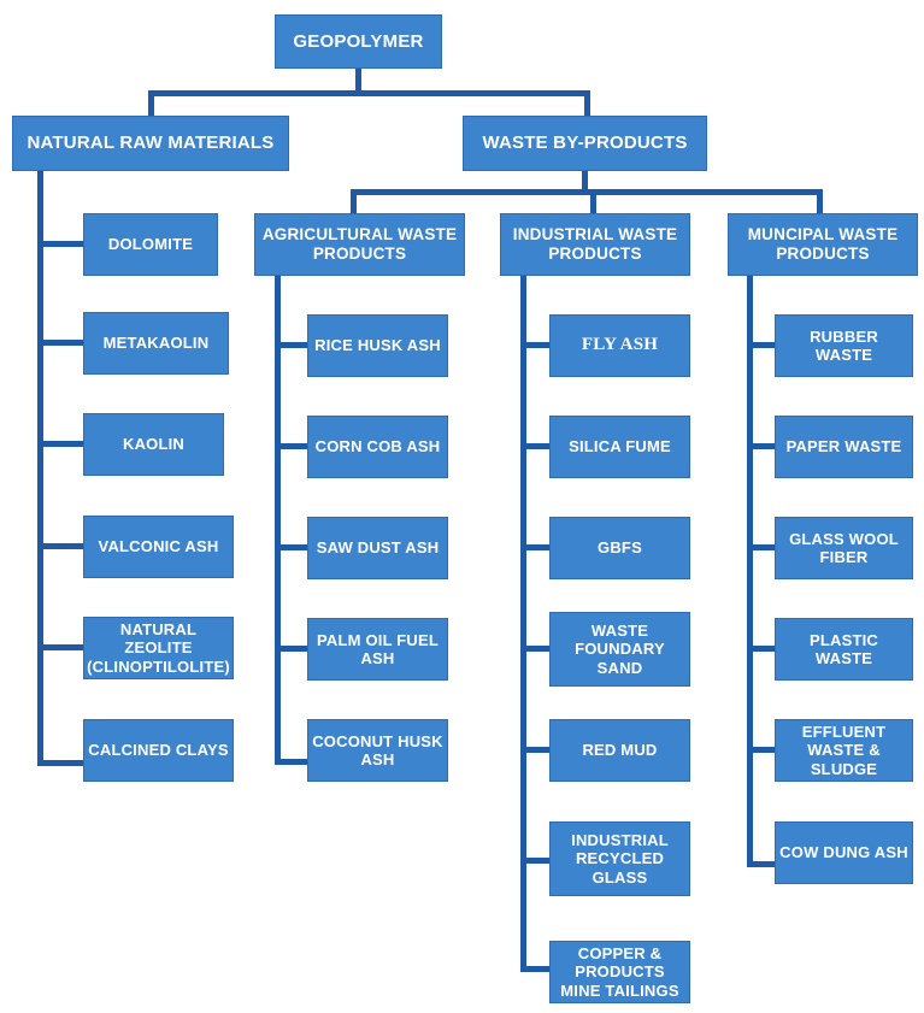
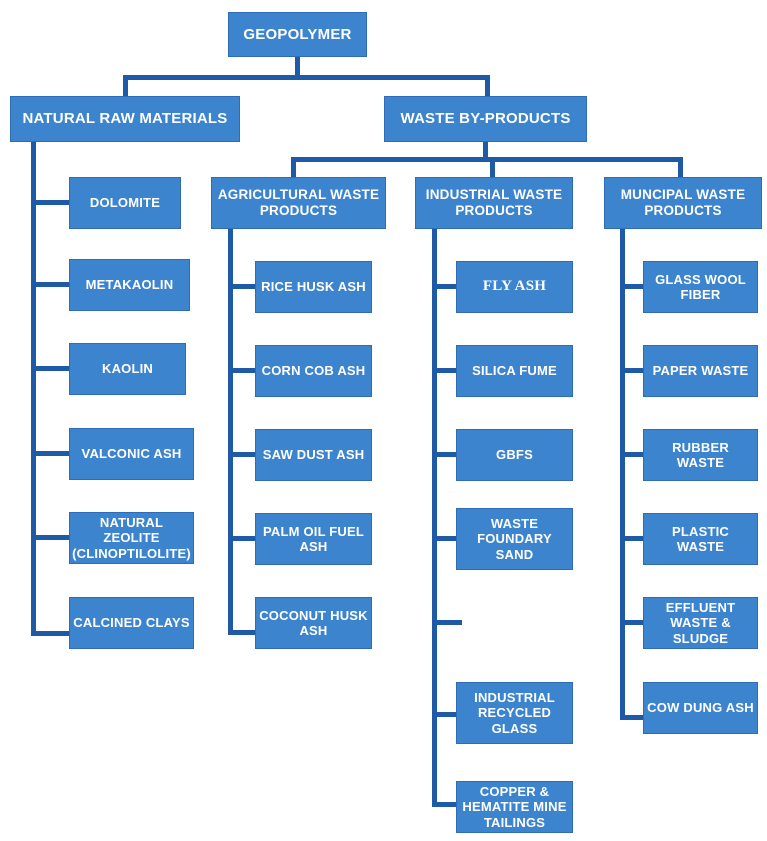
  GEOPOLYMER
  NATURAL RAW MATERIALS
  WASTE BY-PRODUCTS
  AGRICULTURAL WASTE PRODUCTS
  INDUSTRIAL WASTE PRODUCTS
  MUNCIPAL WASTE PRODUCTS
  DOLOMITE
  METAKAOLIN
  KAOLIN
  VALCONIC ASH
  NATURAL ZEOLITE (CLINOPTILOLITE)
  CALCINED CLAYS
  RICE HUSK ASH
  CORN COB ASH
  SAW DUST ASH
  PALM OIL FUEL ASH
  COCONUT HUSK ASH
  FLY ASH
  SILICA FUME
  GBFS
  WASTE FOUNDARY SAND
- RED MUD
  INDUSTRIAL RECYCLED GLASS
- COPPER & PRODUCTS MINE TAILINGS
+ COPPER & HEMATITE MINE TAILINGS
- RUBBER WASTE
+ GLASS WOOL FIBER
  PAPER WASTE
- GLASS WOOL FIBER
+ RUBBER WASTE
  PLASTIC WASTE
  EFFLUENT WASTE & SLUDGE
  COW DUNG ASH
